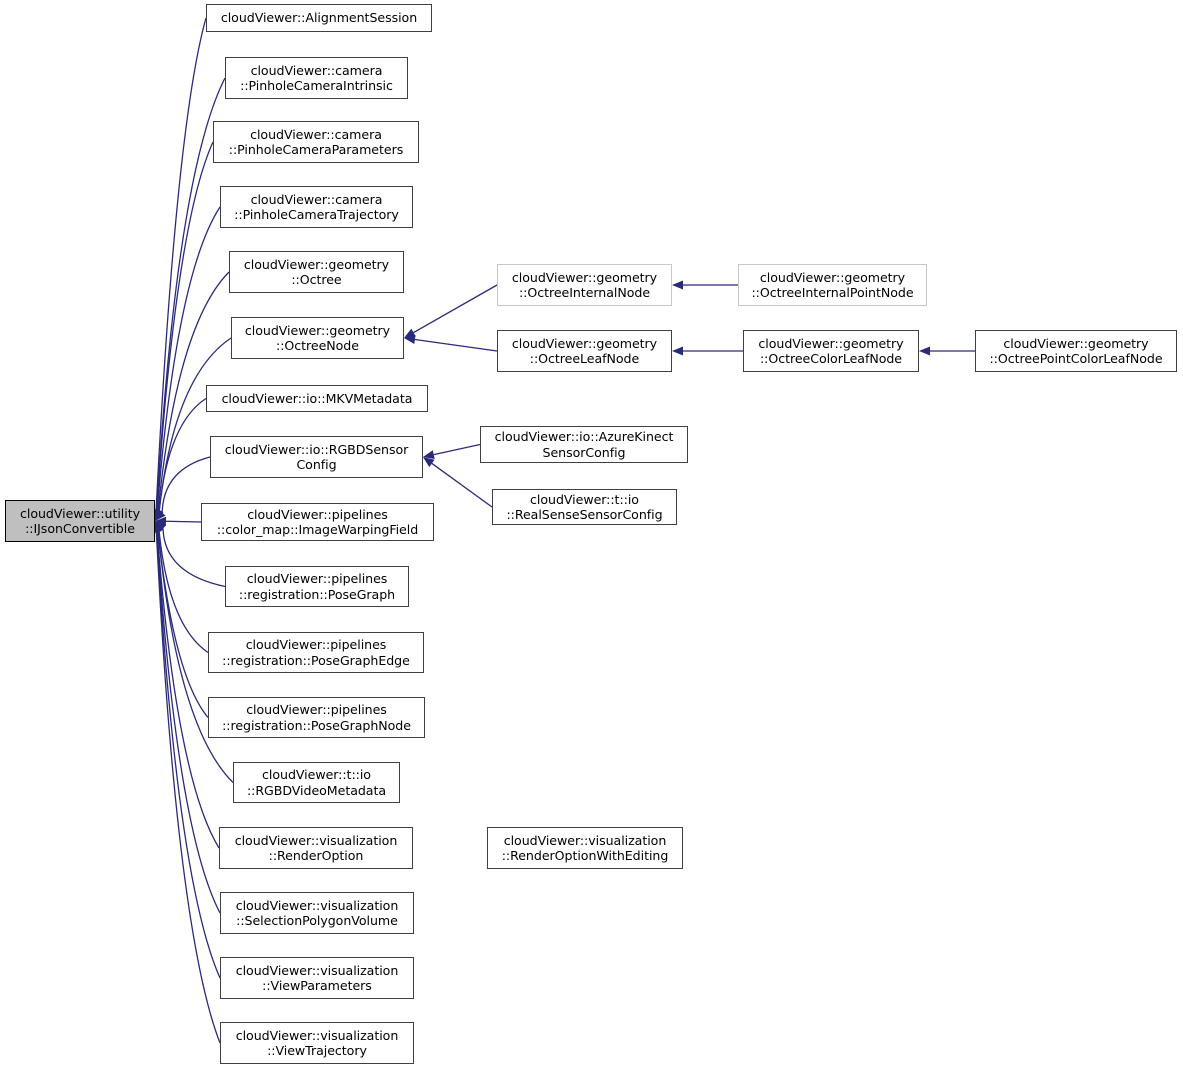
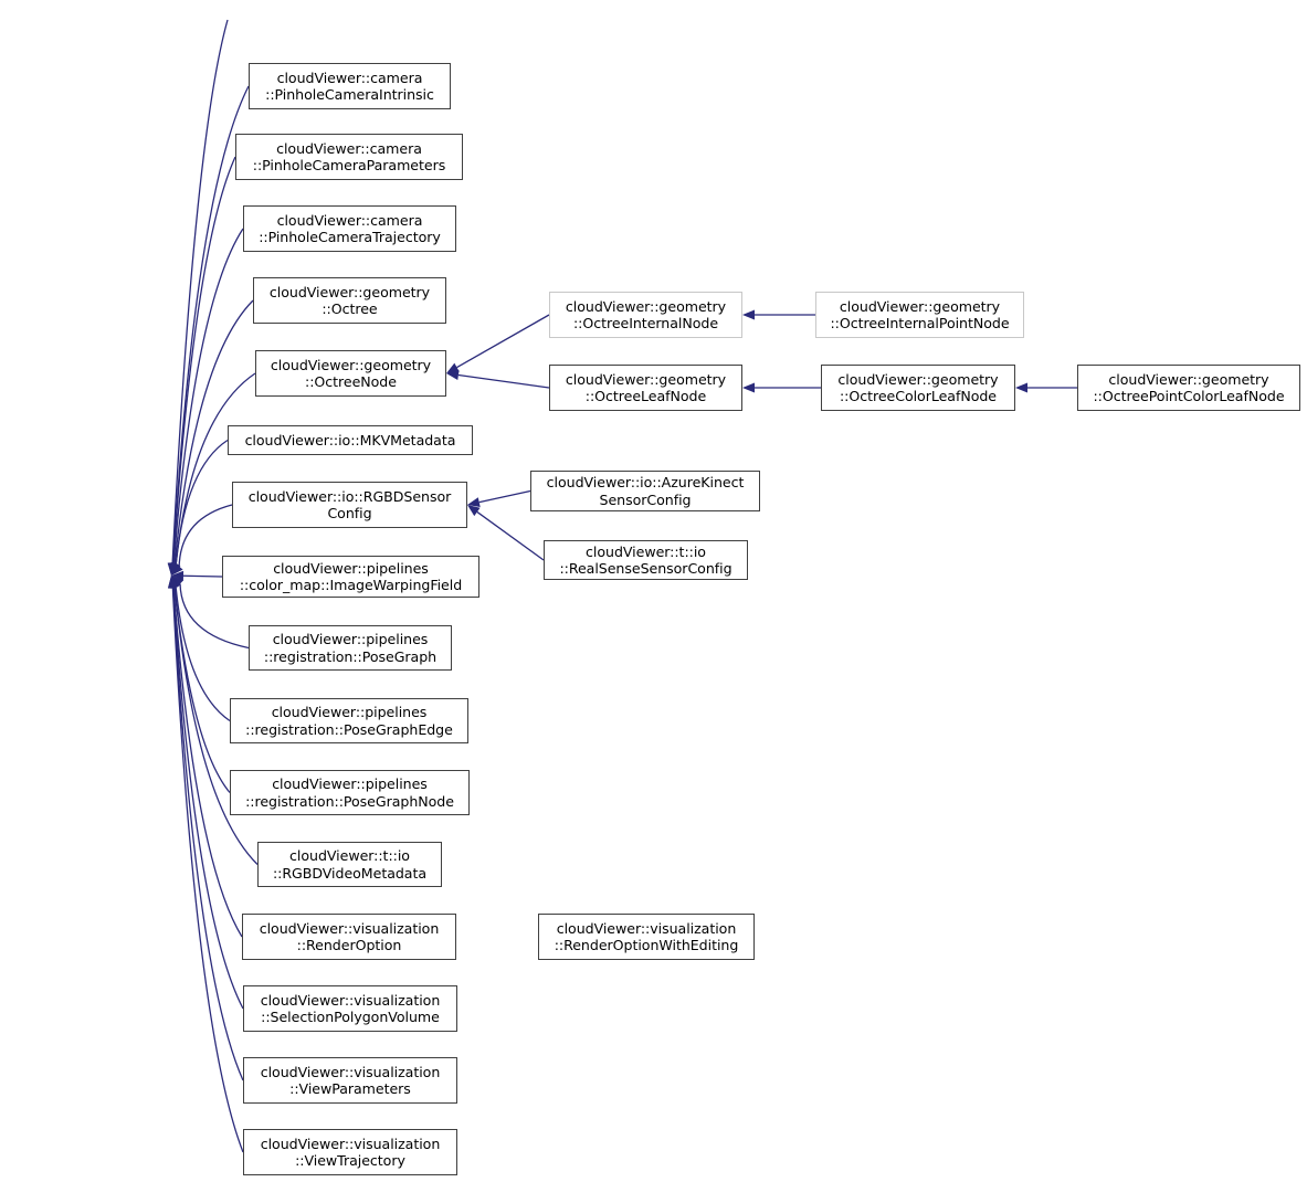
- cloudViewer::utility
- ::IJsonConvertible
- cloudViewer::AlignmentSession
  cloudViewer::camera
  ::PinholeCameraIntrinsic
  cloudViewer::camera
  ::PinholeCameraParameters
  cloudViewer::camera
  ::PinholeCameraTrajectory
  cloudViewer::geometry
  ::Octree
  cloudViewer::geometry
  ::OctreeNode
  cloudViewer::geometry
  ::OctreeInternalNode
  cloudViewer::geometry
  ::OctreeInternalPointNode
  cloudViewer::geometry
  ::OctreeLeafNode
  cloudViewer::geometry
  ::OctreeColorLeafNode
  cloudViewer::geometry
  ::OctreePointColorLeafNode
  cloudViewer::io::MKVMetadata
  cloudViewer::io::RGBDSensor
  Config
  cloudViewer::io::AzureKinect
  SensorConfig
  cloudViewer::t::io
  ::RealSenseSensorConfig
  cloudViewer::pipelines
  ::color_map::ImageWarpingField
  cloudViewer::pipelines
  ::registration::PoseGraph
  cloudViewer::pipelines
  ::registration::PoseGraphEdge
  cloudViewer::pipelines
  ::registration::PoseGraphNode
  cloudViewer::t::io
  ::RGBDVideoMetadata
  cloudViewer::visualization
  ::RenderOption
  cloudViewer::visualization
  ::RenderOptionWithEditing
  cloudViewer::visualization
  ::SelectionPolygonVolume
  cloudViewer::visualization
  ::ViewParameters
  cloudViewer::visualization
  ::ViewTrajectory
